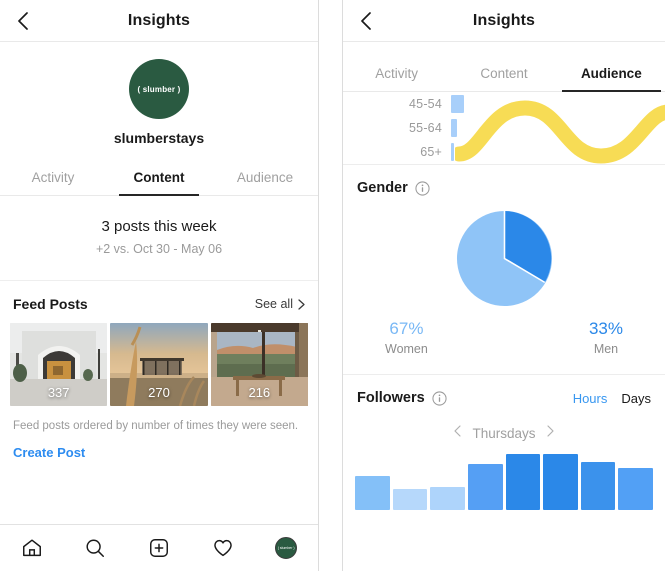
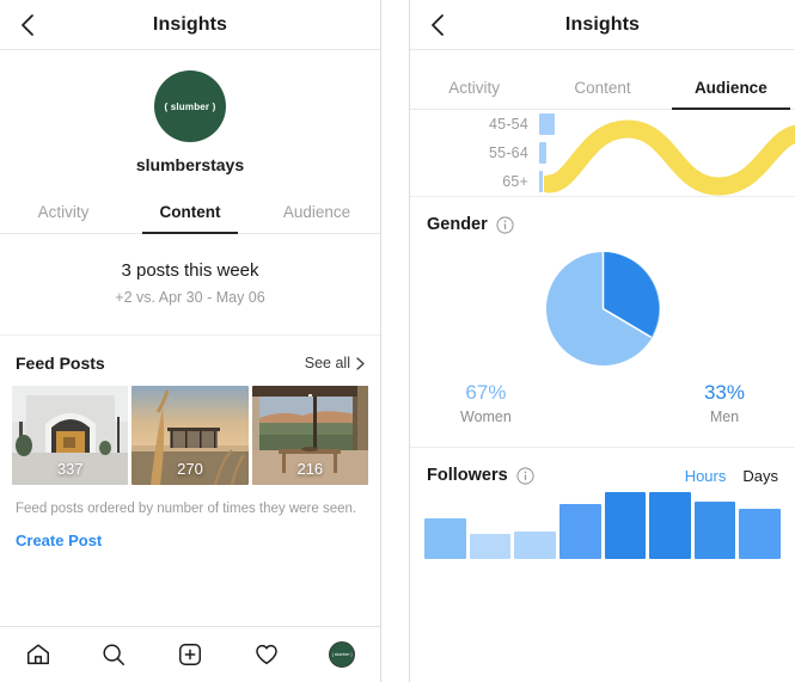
  Insights
  ( slumber )
  slumberstays
  Activity
  Content
  Audience
  3 posts this week
- +2 vs. Oct 30 - May 06
+ +2 vs. Apr 30 - May 06
  Feed Posts
  See all
  337
  270
  216
  Feed posts ordered by number of times they were seen.
  Create Post
  Insights
  Activity
  Content
  Audience
  45-54
  55-64
  65+
  Gender
  67%
  Women
  33%
  Men
  Followers
  Hours
  Days
- Thursdays
